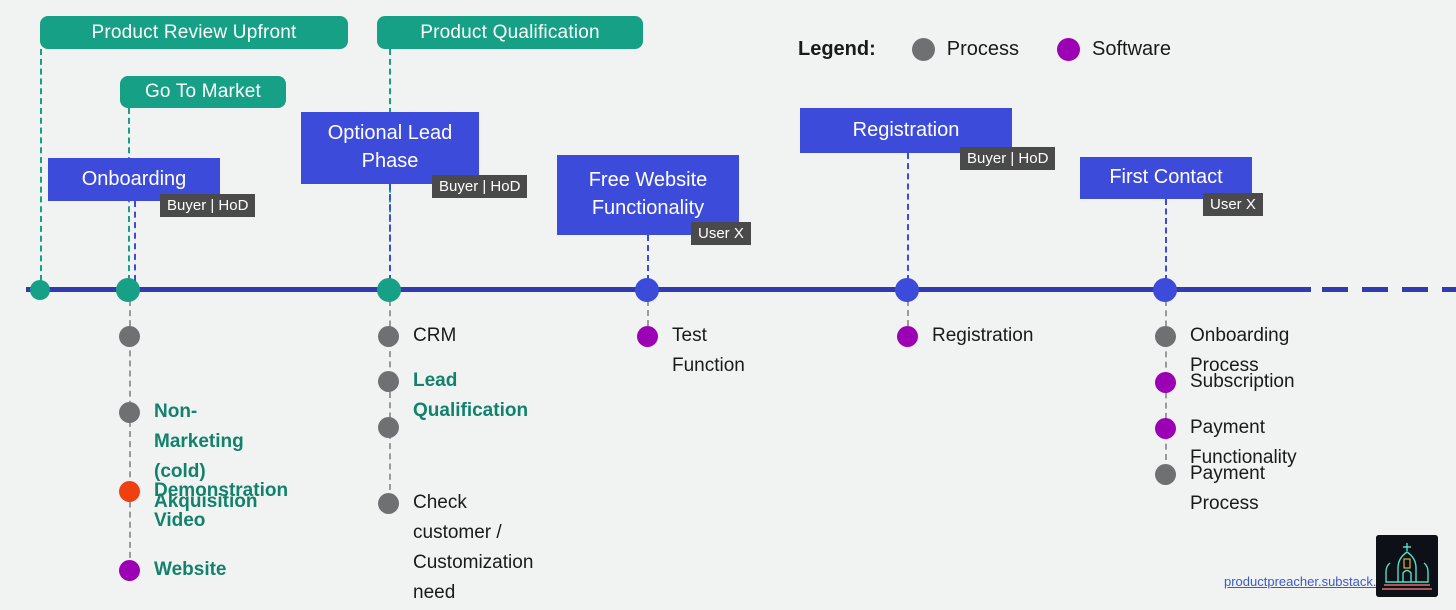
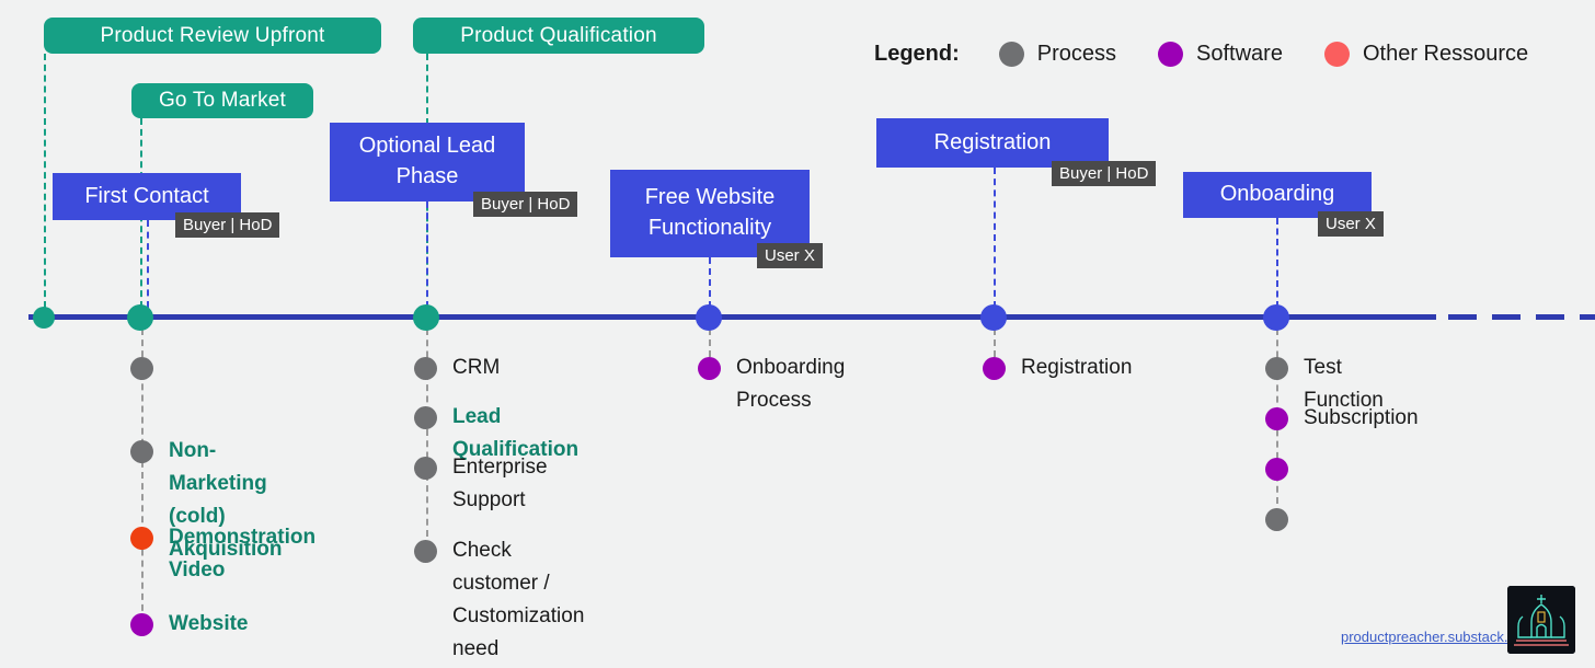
  Legend:
  Process
  Software
+ Other Ressource
  Product Review Upfront
  Product Qualification
  Go To Market
- Onboarding
+ First Contact
  Buyer | HoD
  Optional Lead
  Phase
  Buyer | HoD
  Free Website
  Functionality
  User X
  Registration
  Buyer | HoD
- First Contact
+ Onboarding
  User X
  Non-Marketing
  (cold) Akquisition
  Demonstration
  Video
  Website
  CRM
  Lead Qualification
+ Enterprise
+ Support
  Check customer /
  Customization need
- Test Function
+ Onboarding Process
  Registration
- Onboarding Process
+ Test Function
  Subscription
- Payment Functionality
- Payment Process
  productpreacher.substack.
